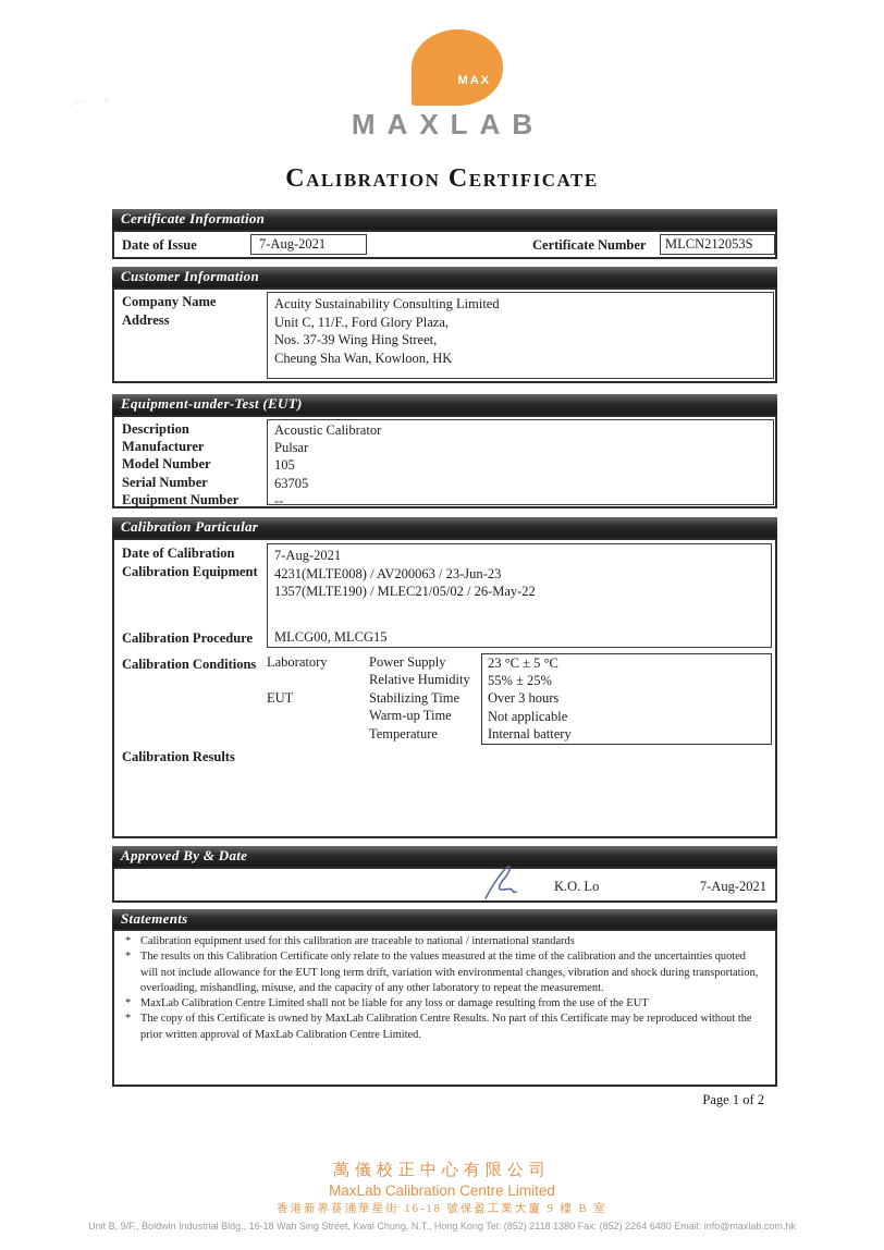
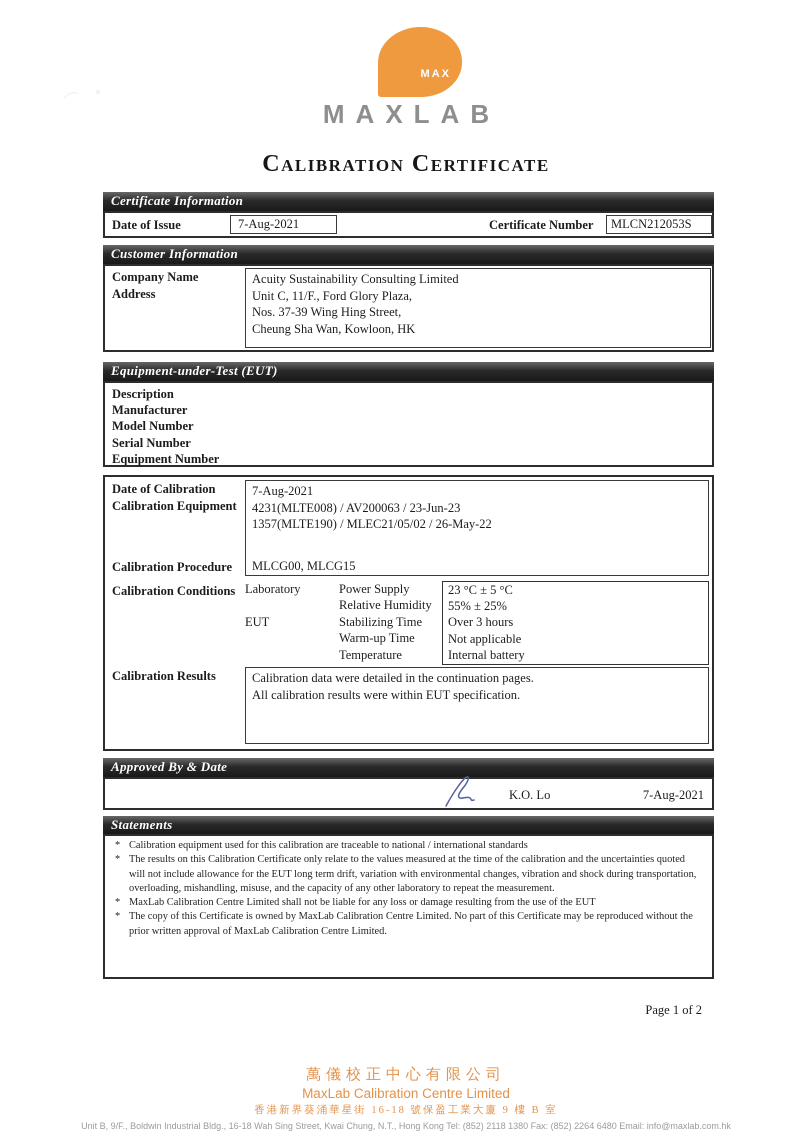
  MAX
  MAXLAB
  Calibration Certificate
  Certificate Information
  Date of Issue
  7-Aug-2021
  Certificate Number
  MLCN212053S
  Customer Information
  Company Name
  Address
  Acuity Sustainability Consulting Limited
  Unit C, 11/F., Ford Glory Plaza,
  Nos. 37-39 Wing Hing Street,
  Cheung Sha Wan, Kowloon, HK
  Equipment-under-Test (EUT)
  Description
  Manufacturer
  Model Number
  Serial Number
  Equipment Number
- Acoustic Calibrator
- Pulsar
- 105
- 63705
- --
- Calibration Particular
  Date of Calibration
  Calibration Equipment
  Calibration Procedure
  Calibration Conditions
  Calibration Results
  7-Aug-2021
  4231(MLTE008) / AV200063 / 23-Jun-23
  1357(MLTE190) / MLEC21/05/02 / 26-May-22
  MLCG00, MLCG15
  Laboratory Power Supply
  Relative Humidity
  EUT Stabilizing Time
  Warm-up Time
  Temperature
  23 °C ± 5 °C
  55% ± 25%
  Over 3 hours
  Not applicable
  Internal battery
+ Calibration data were detailed in the continuation pages.
+ All calibration results were within EUT specification.
  Approved By & Date
  K.O. Lo
  7-Aug-2021
  Statements
  *
  Calibration equipment used for this calibration are traceable to national / international standards
  *
  The results on this Calibration Certificate only relate to the values measured at the time of the calibration and the uncertainties quoted will not include allowance for the EUT long term drift, variation with environmental changes, vibration and shock during transportation, overloading, mishandling, misuse, and the capacity of any other laboratory to repeat the measurement.
  *
  MaxLab Calibration Centre Limited shall not be liable for any loss or damage resulting from the use of the EUT
  *
- The copy of this Certificate is owned by MaxLab Calibration Centre Results. No part of this Certificate may be reproduced without the prior written approval of MaxLab Calibration Centre Limited.
+ The copy of this Certificate is owned by MaxLab Calibration Centre Limited. No part of this Certificate may be reproduced without the prior written approval of MaxLab Calibration Centre Limited.
  Page 1 of 2
  萬儀校正中心有限公司
  MaxLab Calibration Centre Limited
  香港新界葵涌華星街 16-18 號保盈工業大廈 9 樓 B 室
  Unit B, 9/F., Boldwin Industrial Bldg., 16-18 Wah Sing Street, Kwai Chung, N.T., Hong Kong Tel: (852) 2118 1380 Fax: (852) 2264 6480 Email: info@maxlab.com.hk
